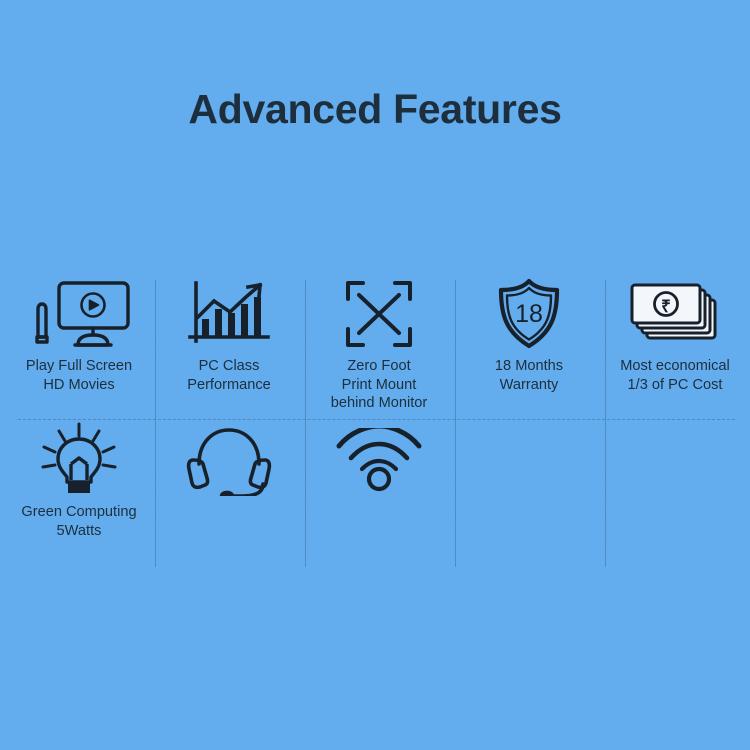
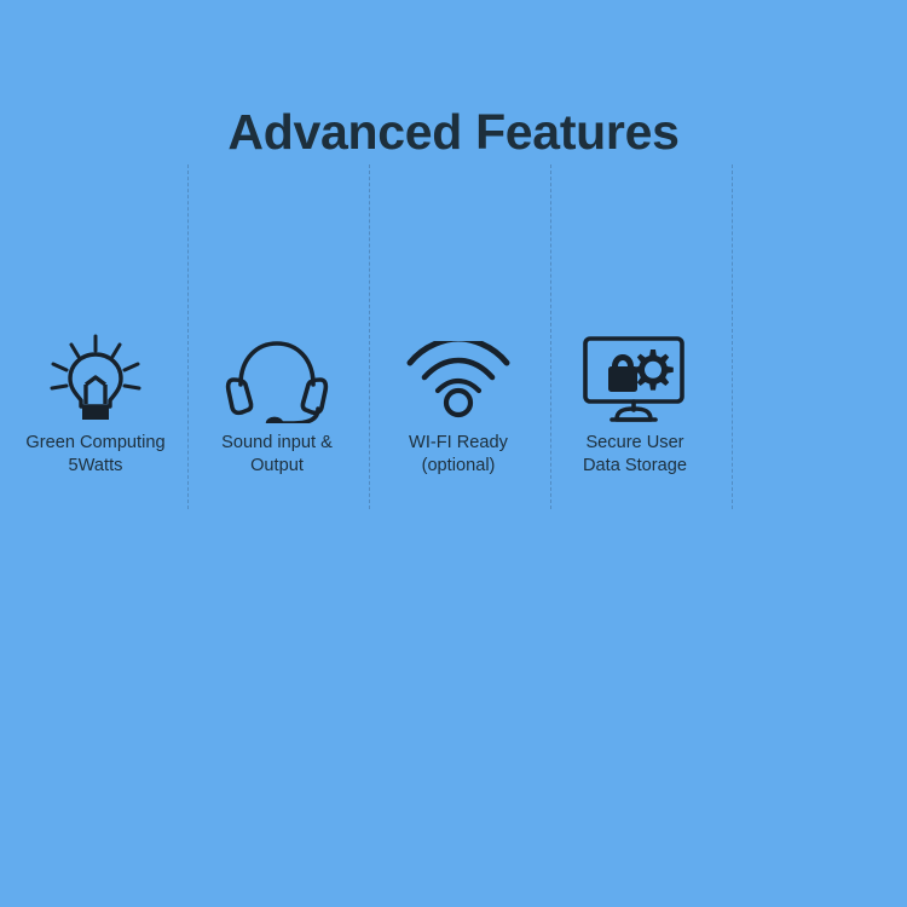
  Advanced Features
- Play Full Screen
- HD Movies
- PC Class
- Performance
- Zero Foot
- Print Mount
- behind Monitor
- 18
- 18 Months
- Warranty
- ₹
- Most economical
- 1/3 of PC Cost
  Green Computing
  5Watts
+ Sound input &
+ Output
+ WI-FI Ready
+ (optional)
+ Secure User
+ Data Storage
